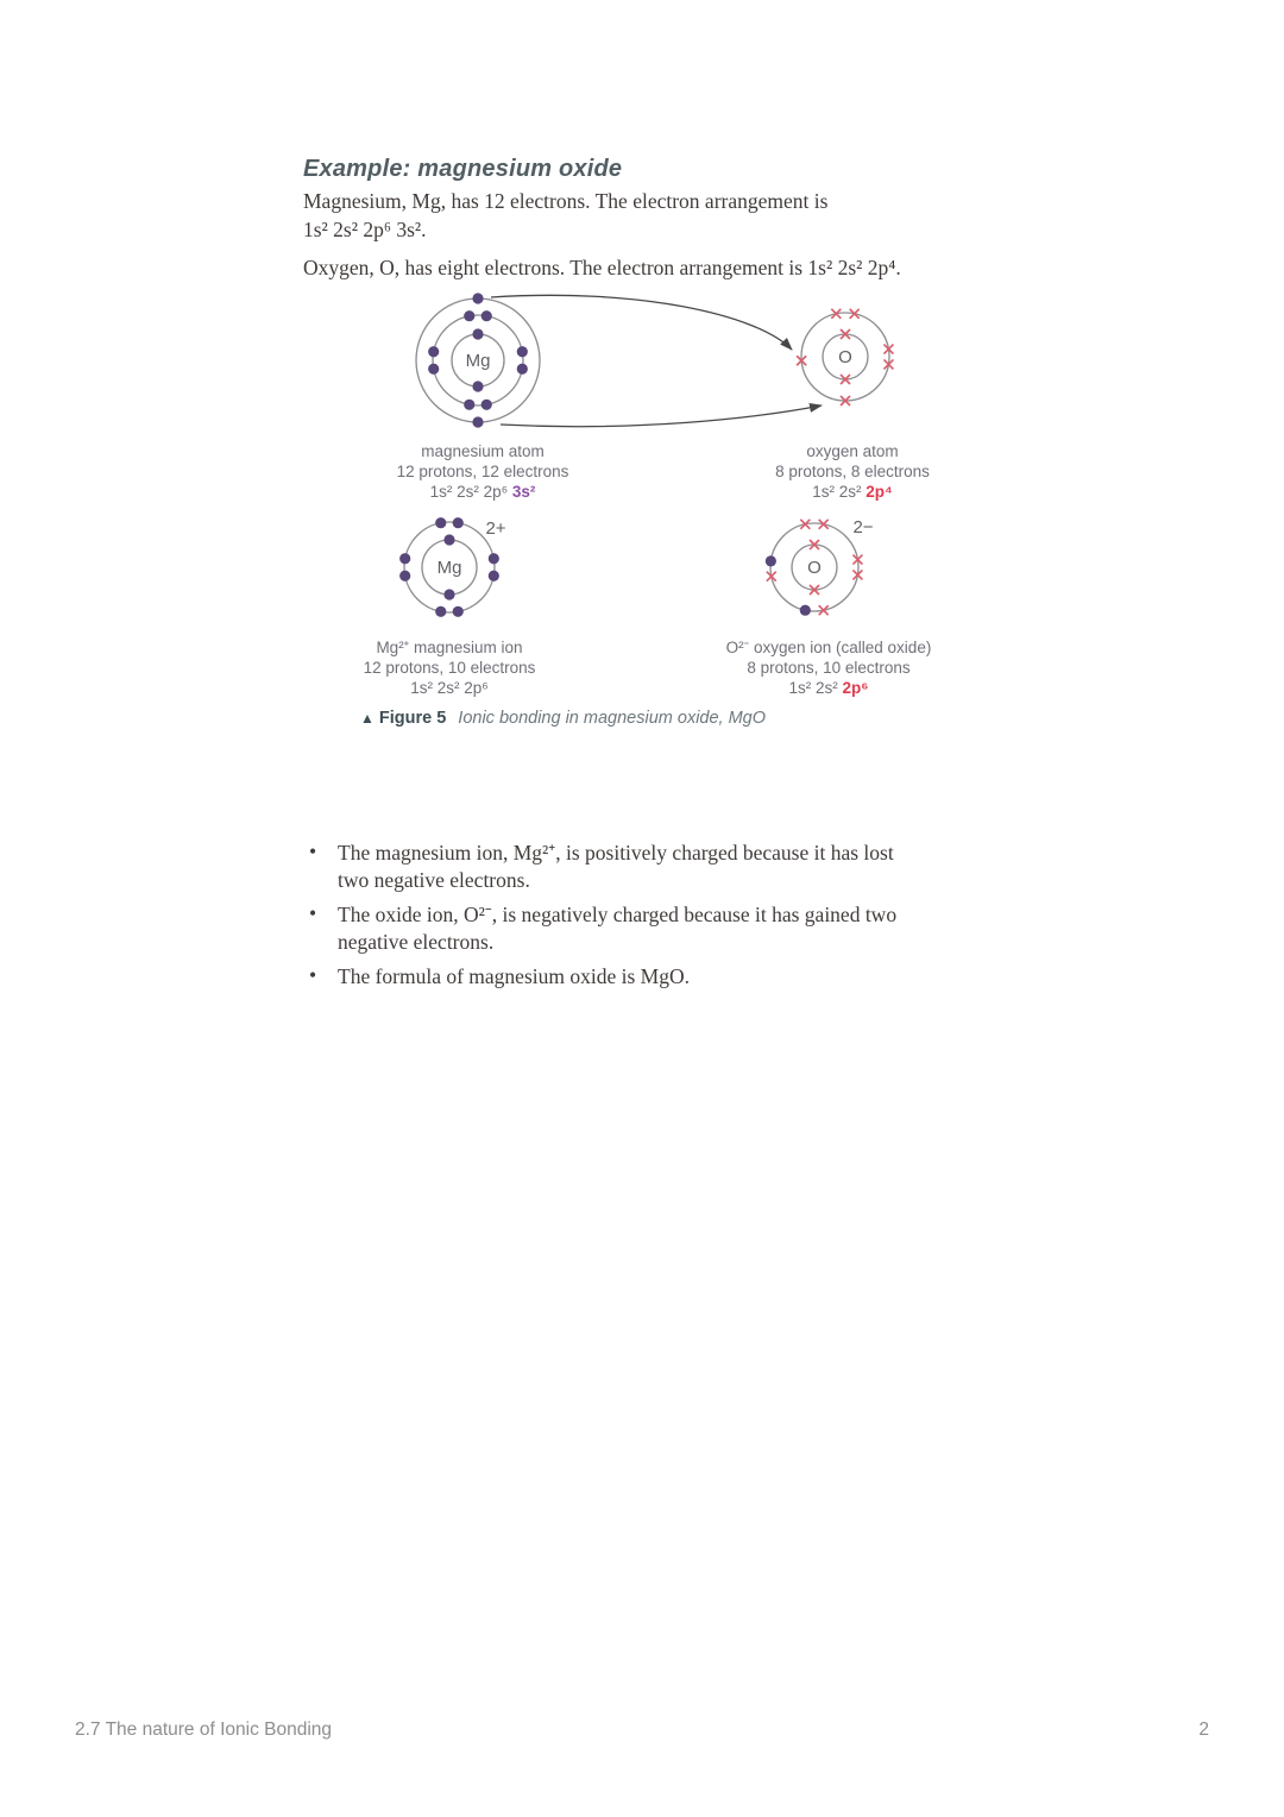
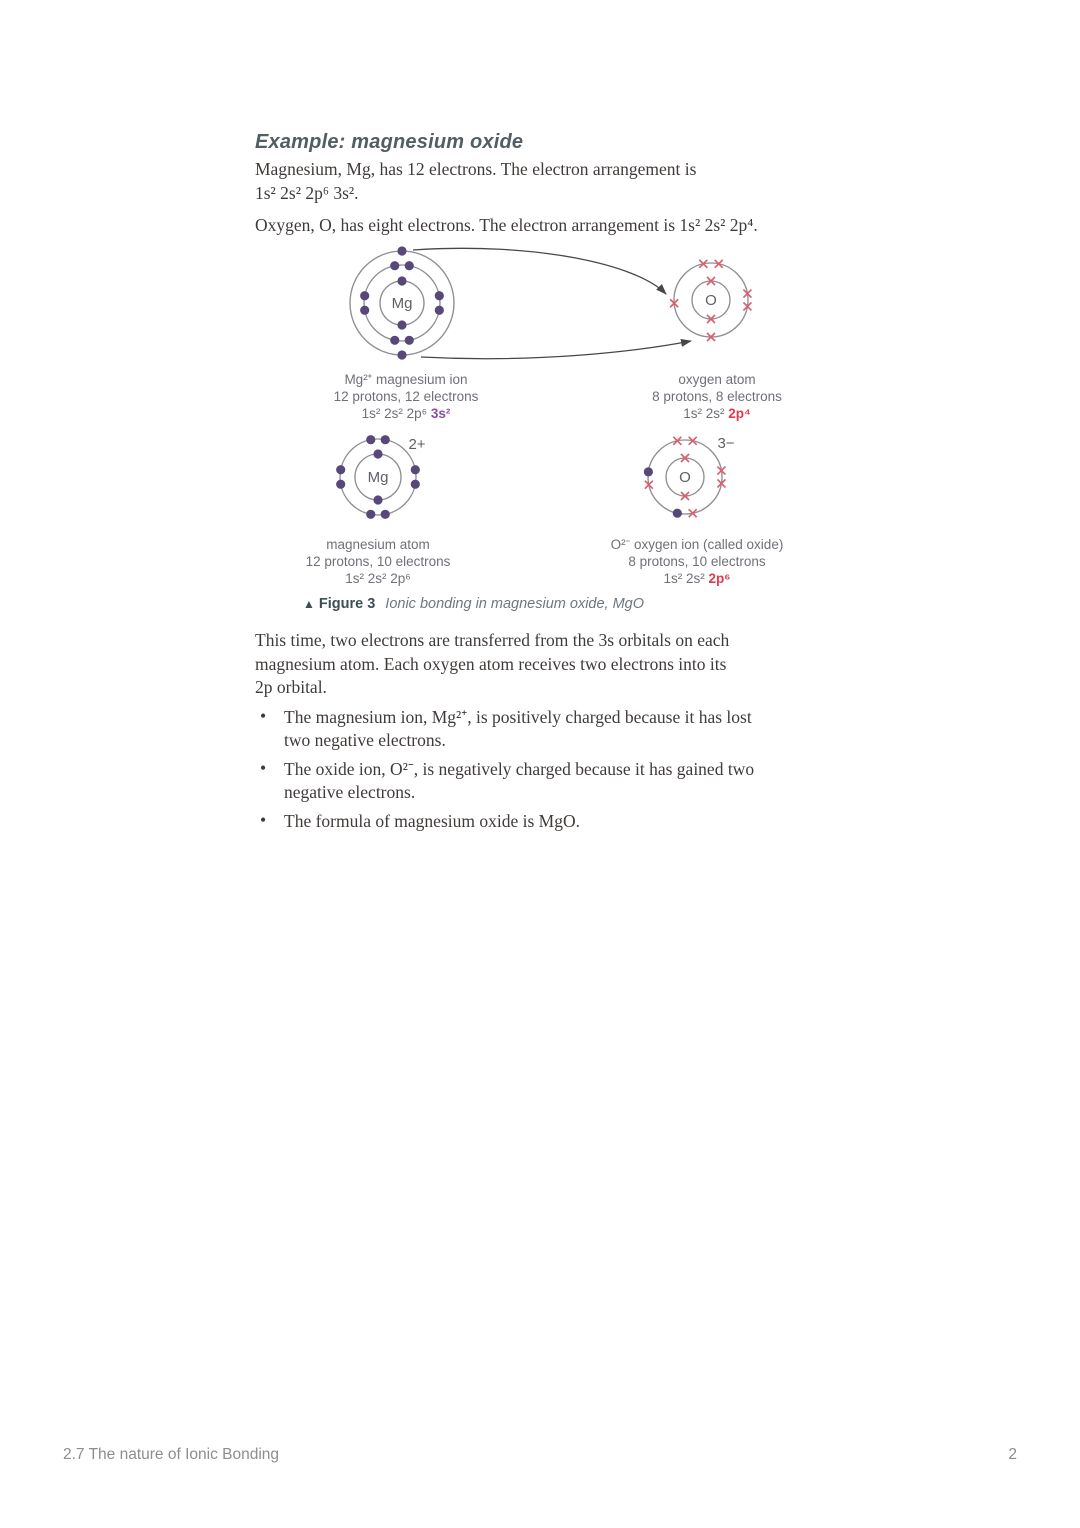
  Example: magnesium oxide
  Magnesium, Mg, has 12 electrons. The electron arrangement is
  1s² 2s² 2p⁶ 3s².
  Oxygen, O, has eight electrons. The electron arrangement is 1s² 2s² 2p⁴.
  Mg
  O
  Mg
  2+
  O
- 2−
+ 3−
- magnesium atom
+ Mg²⁺ magnesium ion
  12 protons, 12 electrons
  1s² 2s² 2p⁶ 3s²
  oxygen atom
  8 protons, 8 electrons
  1s² 2s² 2p⁴
- Mg²⁺ magnesium ion
+ magnesium atom
  12 protons, 10 electrons
  1s² 2s² 2p⁶
  O²⁻ oxygen ion (called oxide)
  8 protons, 10 electrons
  1s² 2s² 2p⁶
- ▲ Figure 5 Ionic bonding in magnesium oxide, MgO
+ ▲ Figure 3 Ionic bonding in magnesium oxide, MgO
+ This time, two electrons are transferred from the 3s orbitals on each
+ magnesium atom. Each oxygen atom receives two electrons into its
+ 2p orbital.
  The magnesium ion, Mg²⁺, is positively charged because it has lost
  two negative electrons.
  The oxide ion, O²⁻, is negatively charged because it has gained two
  negative electrons.
  The formula of magnesium oxide is MgO.
  2.7 The nature of Ionic Bonding
  2
